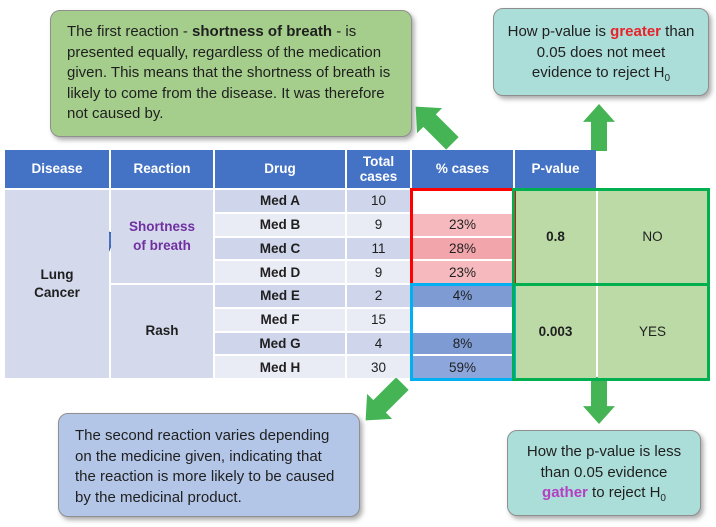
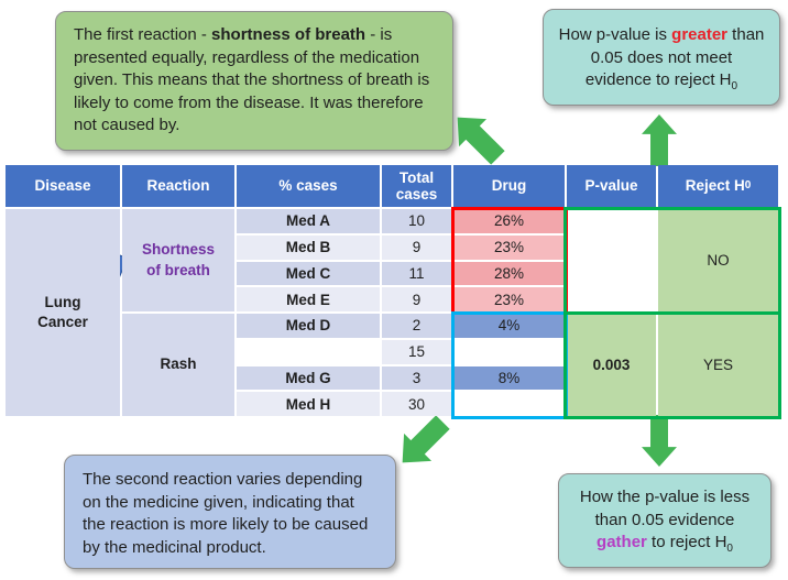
  The first reaction - shortness of breath - is presented equally, regardless of the medication given. This means that the shortness of breath is likely to come from the disease. It was therefore not caused by.
  How p-value is greater than 0.05 does not meet evidence to reject H0
  The second reaction varies depending on the medicine given, indicating that the reaction is more likely to be caused by the medicinal product.
  How the p-value is less than 0.05 evidence gather to reject H0
  Disease
  Reaction
- Drug
+ % cases
  Total
  cases
- % cases
+ Drug
  P-value
+ Reject H
+ 0
  Lung
  Cancer
  Shortness
  of breath
  Rash
  Med A
  10
+ 26%
  Med B
  9
  23%
  Med C
  11
  28%
- Med D
+ Med E
  9
  23%
- Med E
+ Med D
  2
  4%
- Med F
  15
  Med G
- 4
+ 3
  8%
  Med H
  30
- 59%
- 0.8
  NO
  0.003
  YES
